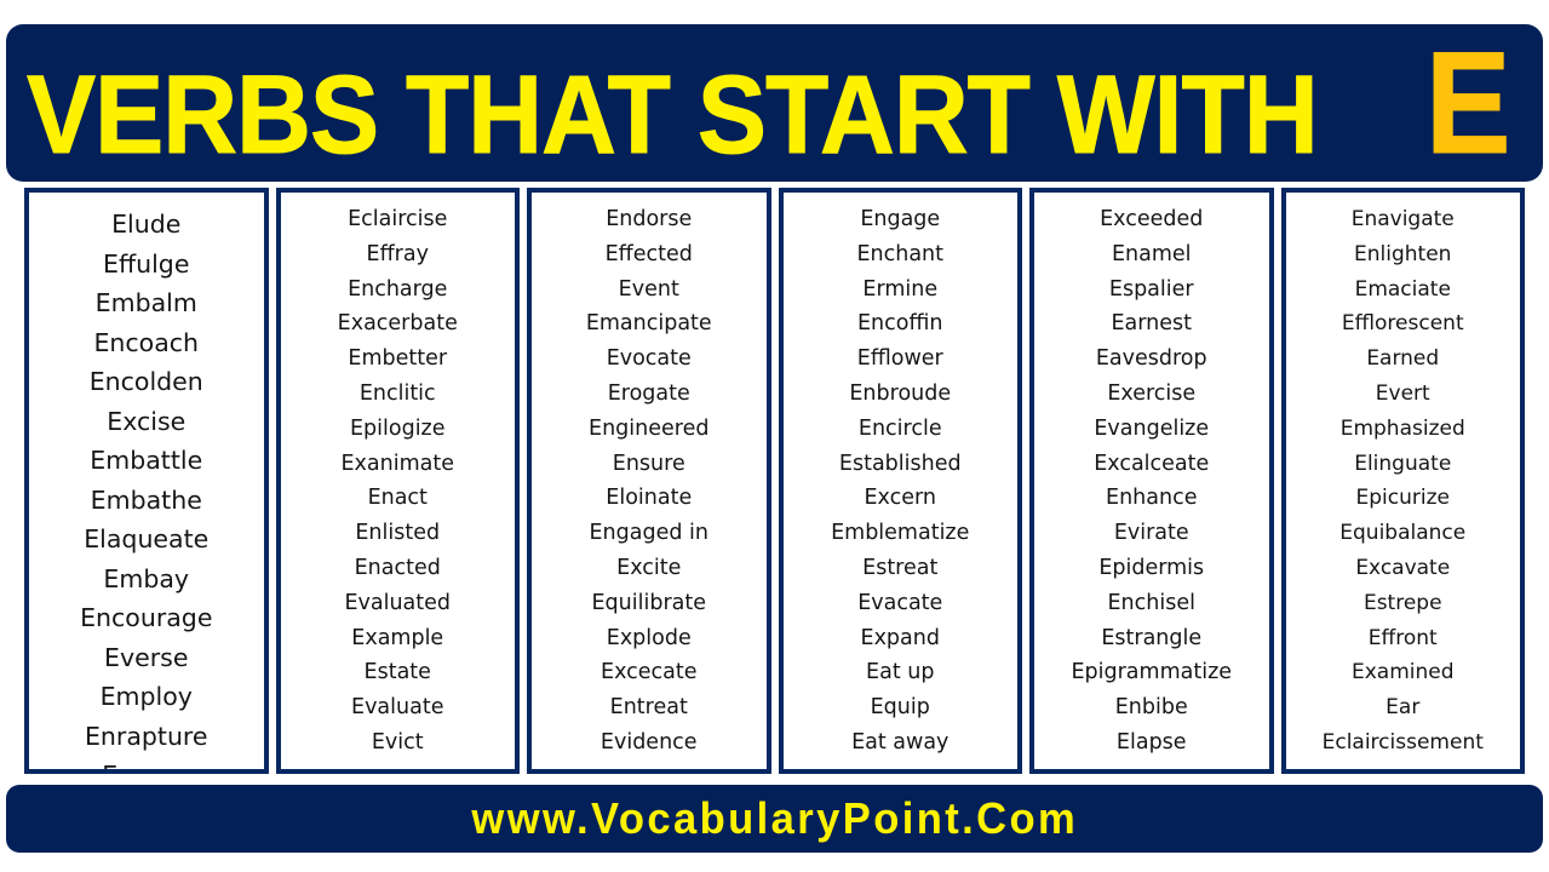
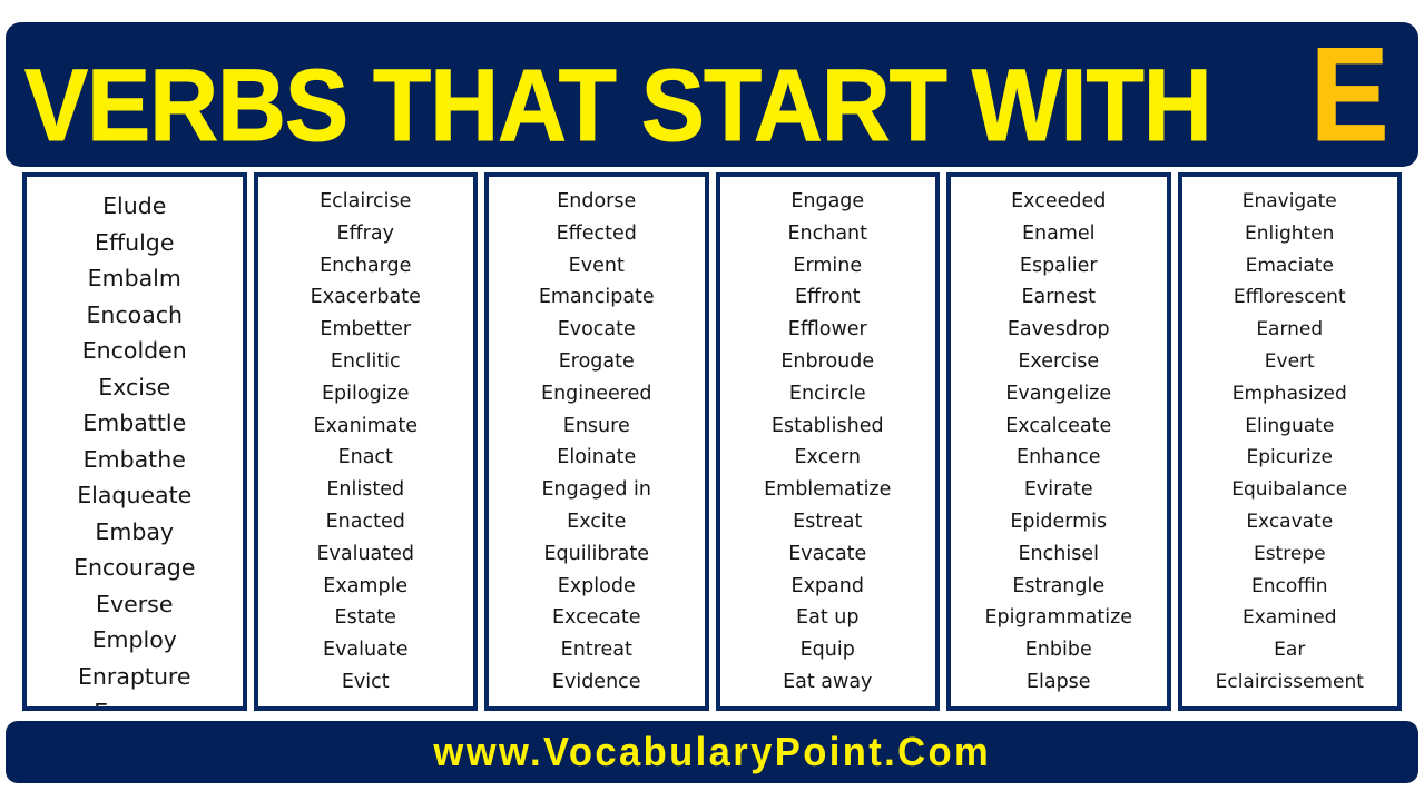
  VERBS THAT START WITH
  E
  Elude
  Effulge
  Embalm
  Encoach
  Encolden
  Excise
  Embattle
  Embathe
  Elaqueate
  Embay
  Encourage
  Everse
  Employ
  Enrapture
  Eclaircise
  Effray
  Encharge
  Exacerbate
  Embetter
  Enclitic
  Epilogize
  Exanimate
  Enact
  Enlisted
  Enacted
  Evaluated
  Example
  Estate
  Evaluate
  Evict
  Endorse
  Effected
  Event
  Emancipate
  Evocate
  Erogate
  Engineered
  Ensure
  Eloinate
  Engaged in
  Excite
  Equilibrate
  Explode
  Excecate
  Entreat
  Evidence
  Engage
  Enchant
  Ermine
- Encoffin
+ Effront
  Efflower
  Enbroude
  Encircle
  Established
  Excern
  Emblematize
  Estreat
  Evacate
  Expand
  Eat up
  Equip
  Eat away
  Exceeded
  Enamel
  Espalier
  Earnest
  Eavesdrop
  Exercise
  Evangelize
  Excalceate
  Enhance
  Evirate
  Epidermis
  Enchisel
  Estrangle
  Epigrammatize
  Enbibe
  Elapse
  Enavigate
  Enlighten
  Emaciate
  Efflorescent
  Earned
  Evert
  Emphasized
  Elinguate
  Epicurize
  Equibalance
  Excavate
  Estrepe
- Effront
+ Encoffin
  Examined
  Ear
  Eclaircissement
  www.VocabularyPoint.Com
